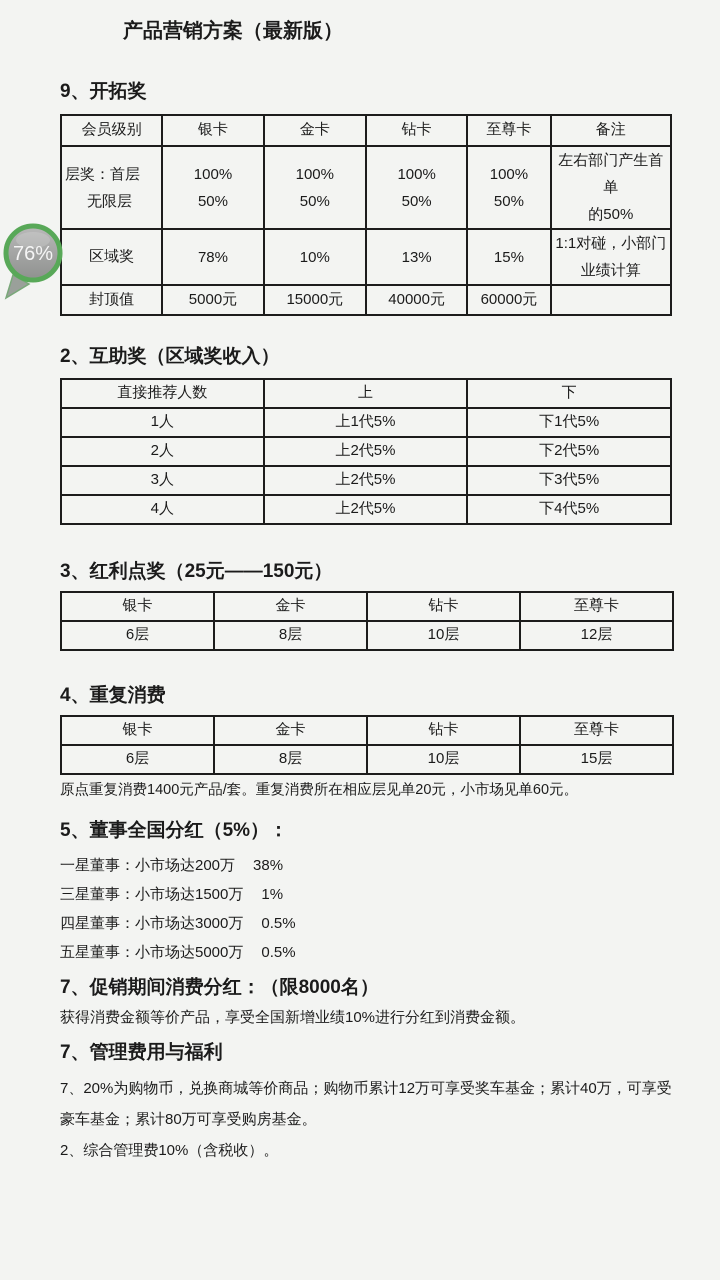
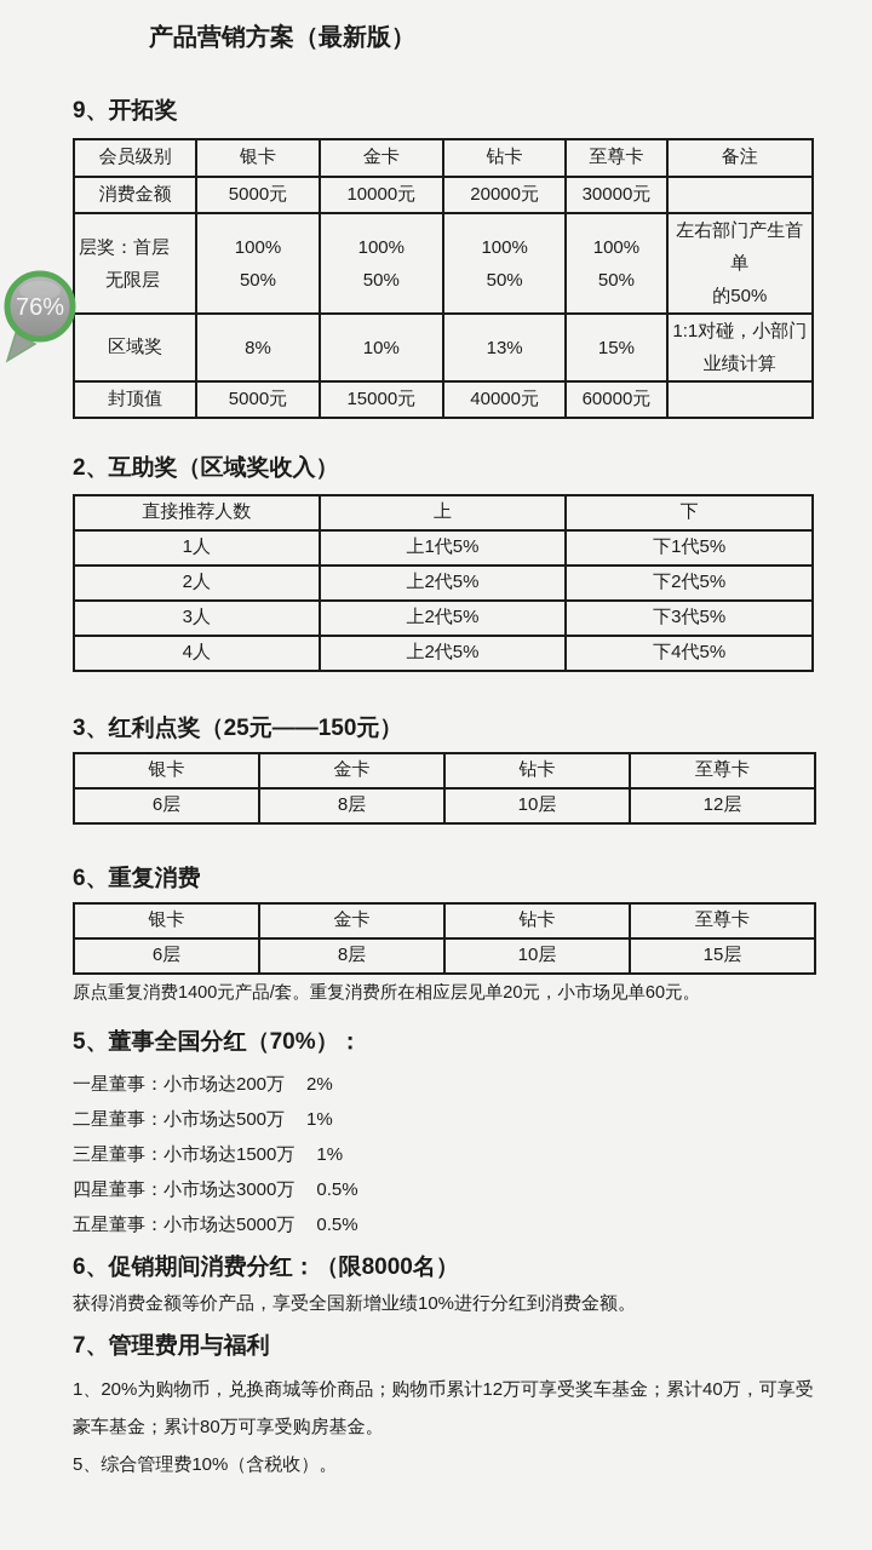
  产品营销方案（最新版）
  9、开拓奖
  会员级别	银卡	金卡	钻卡	至尊卡	备注
+ 消费金额	5000元	10000元	20000元	30000元
  层奖：首层 无限层	100% 50%	100% 50%	100% 50%	100% 50%	左右部门产生首单 的50%
- 区域奖	78%	10%	13%	15%	1:1对碰，小部门 业绩计算
+ 区域奖	8%	10%	13%	15%	1:1对碰，小部门 业绩计算
  封顶值	5000元	15000元	40000元	60000元
  76%
  2、互助奖（区域奖收入）
  直接推荐人数	上	下
  1人	上1代5%	下1代5%
  2人	上2代5%	下2代5%
  3人	上2代5%	下3代5%
  4人	上2代5%	下4代5%
  3、红利点奖（25元——150元）
  银卡	金卡	钻卡	至尊卡
  6层	8层	10层	12层
- 4、重复消费
+ 6、重复消费
  银卡	金卡	钻卡	至尊卡
  6层	8层	10层	15层
  原点重复消费1400元产品/套。重复消费所在相应层见单20元，小市场见单60元。
- 5、董事全国分红（5%）：
+ 5、董事全国分红（70%）：
- 一星董事：小市场达200万 38%
+ 一星董事：小市场达200万 2%
+ 二星董事：小市场达500万 1%
  三星董事：小市场达1500万 1%
  四星董事：小市场达3000万 0.5%
  五星董事：小市场达5000万 0.5%
- 7、促销期间消费分红：（限8000名）
+ 6、促销期间消费分红：（限8000名）
  获得消费金额等价产品，享受全国新增业绩10%进行分红到消费金额。
  7、管理费用与福利
- 7、20%为购物币，兑换商城等价商品；购物币累计12万可享受奖车基金；累计40万，可享受豪车基金；累计80万可享受购房基金。
+ 1、20%为购物币，兑换商城等价商品；购物币累计12万可享受奖车基金；累计40万，可享受豪车基金；累计80万可享受购房基金。
- 2、综合管理费10%（含税收）。
+ 5、综合管理费10%（含税收）。
